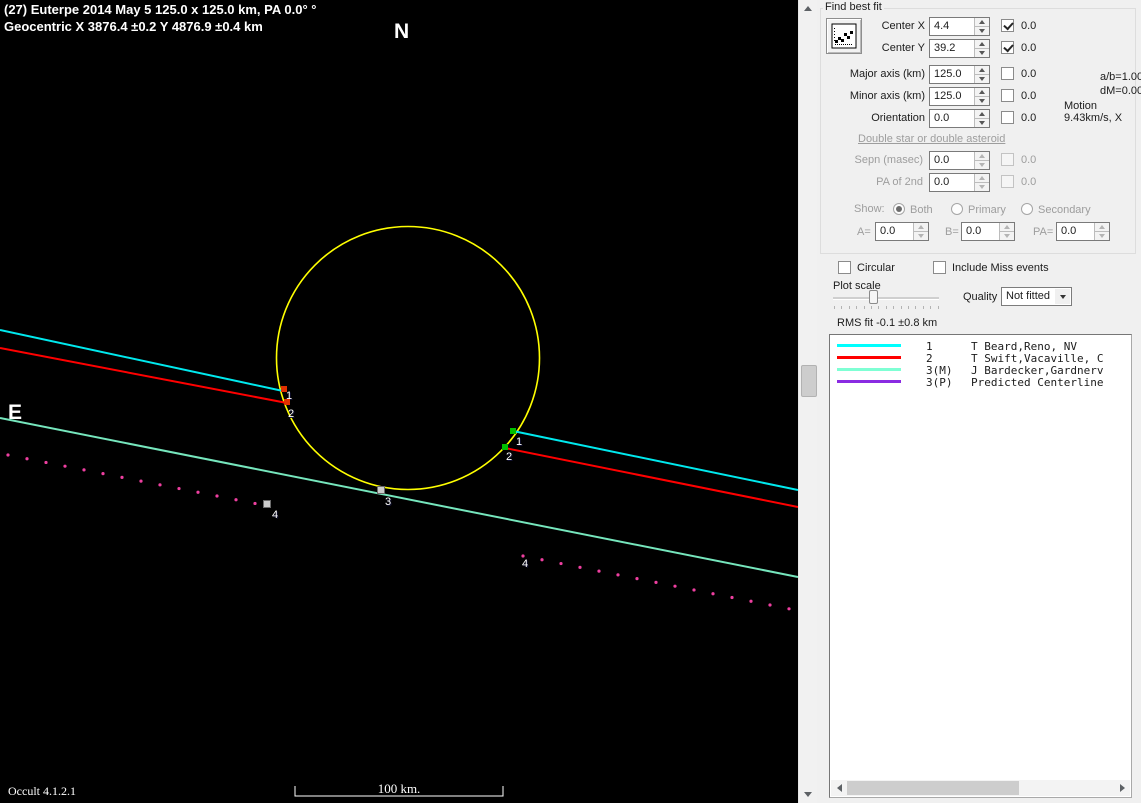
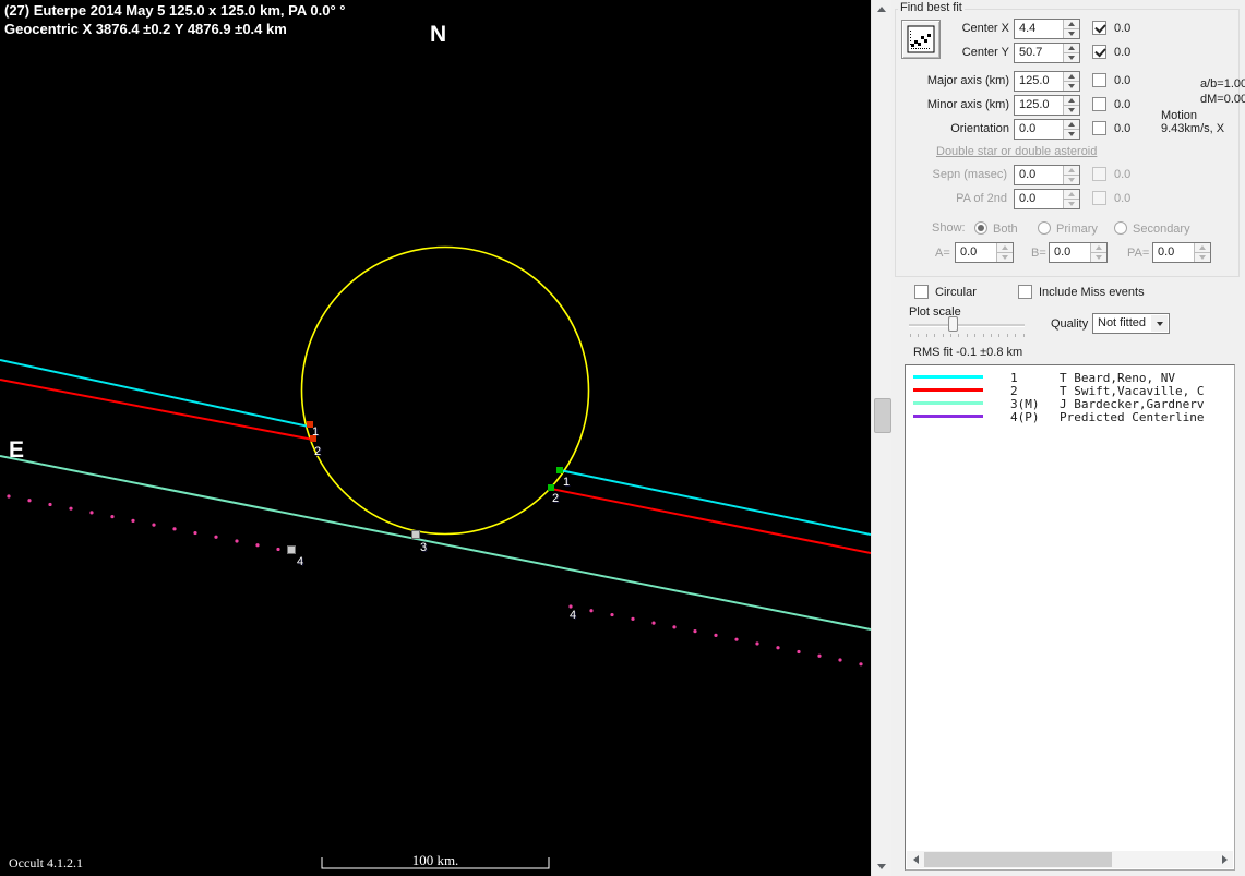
  (27) Euterpe 2014 May 5 125.0 x 125.0 km, PA 0.0° °
  Geocentric X 3876.4 ±0.2 Y 4876.9 ±0.4 km
  N
  E
  1
  1
  2
  2
  3
  4
  4
  100 km.
  Occult 4.1.2.1
  Find best fit
  Center X
  4.4
  0.0
  Center Y
- 39.2
+ 50.7
  0.0
  Major axis (km)
  125.0
  0.0
  Minor axis (km)
  125.0
  0.0
  Orientation
  0.0
  0.0
  a/b=1.00
  dM=0.00
  Motion
  9.43km/s, X
  Double star or double asteroid
  Sepn (masec)
  0.0
  0.0
  PA of 2nd
  0.0
  0.0
  Show:
  Both
  Primary
  Secondary
  A=
  0.0
  B=
  0.0
  PA=
  0.0
  Circular
  Include Miss events
  Plot scale
  Quality
  Not fitted
  RMS fit -0.1 ±0.8 km
  1
  T Beard,Reno, NV
  2
  T Swift,Vacaville, C
  3(M)
  J Bardecker,Gardnerv
- 3(P)
+ 4(P)
  Predicted Centerline
